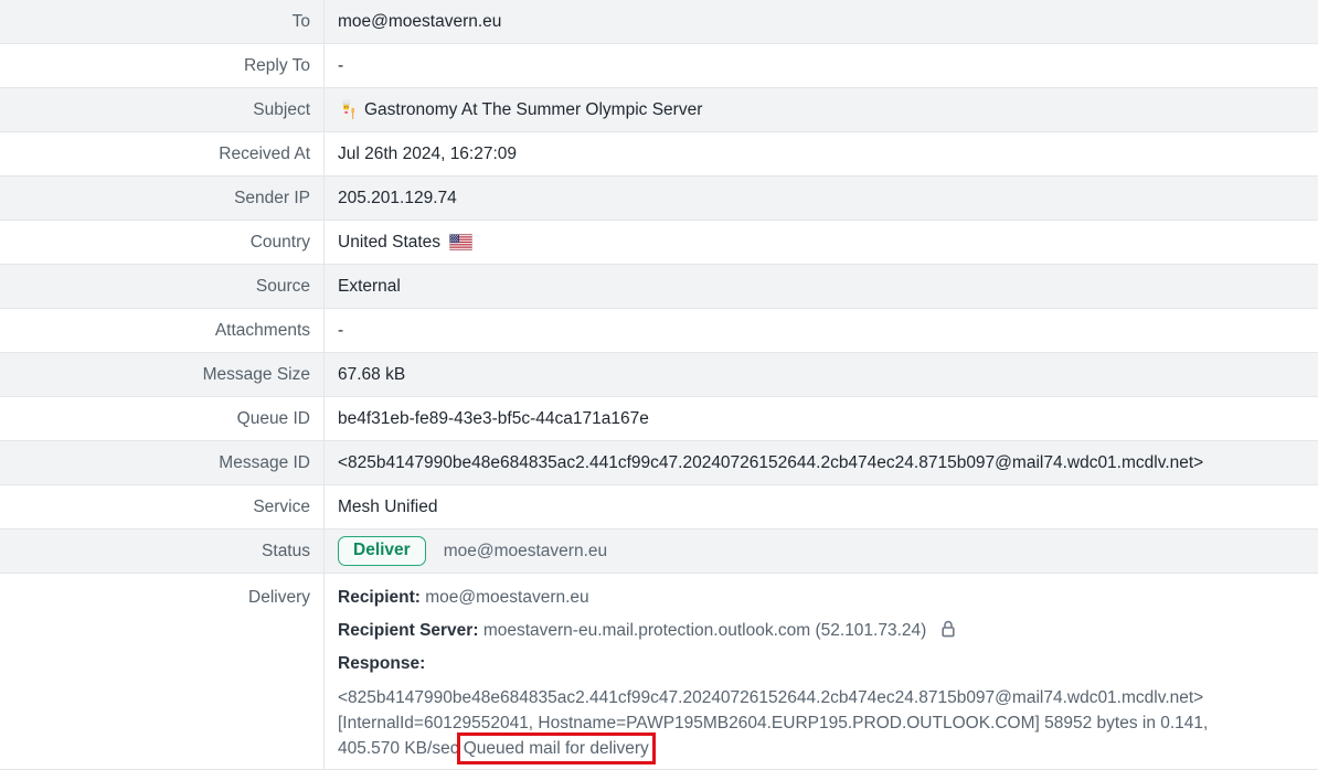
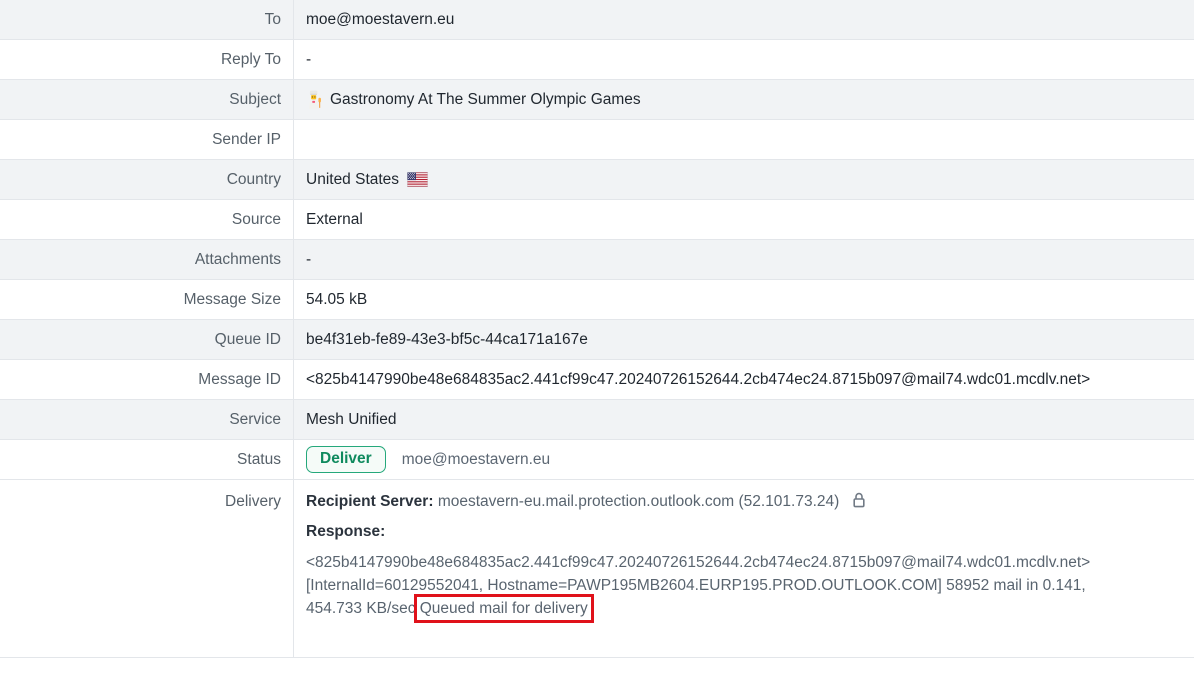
  To
  moe@moestavern.eu
  Reply To
  -
  Subject
- Gastronomy At The Summer Olympic Server
+ Gastronomy At The Summer Olympic Games
- Received At
- Jul 26th 2024, 16:27:09
  Sender IP
- 205.201.129.74
  Country
  United States
  Source
  External
  Attachments
  -
  Message Size
- 67.68 kB
+ 54.05 kB
  Queue ID
  be4f31eb-fe89-43e3-bf5c-44ca171a167e
  Message ID
  <825b4147990be48e684835ac2.441cf99c47.20240726152644.2cb474ec24.8715b097@mail74.wdc01.mcdlv.net>
  Service
  Mesh Unified
  Status
  Deliver
  moe@moestavern.eu
  Delivery
- Recipient: moe@moestavern.eu
  Recipient Server: moestavern-eu.mail.protection.outlook.com (52.101.73.24)
  Response:
  <825b4147990be48e684835ac2.441cf99c47.20240726152644.2cb474ec24.8715b097@mail74.wdc01.mcdlv.net>
- [InternalId=60129552041, Hostname=PAWP195MB2604.EURP195.PROD.OUTLOOK.COM] 58952 bytes in 0.141,
+ [InternalId=60129552041, Hostname=PAWP195MB2604.EURP195.PROD.OUTLOOK.COM] 58952 mail in 0.141,
- 405.570 KB/sec Queued mail for delivery
+ 454.733 KB/sec Queued mail for delivery
